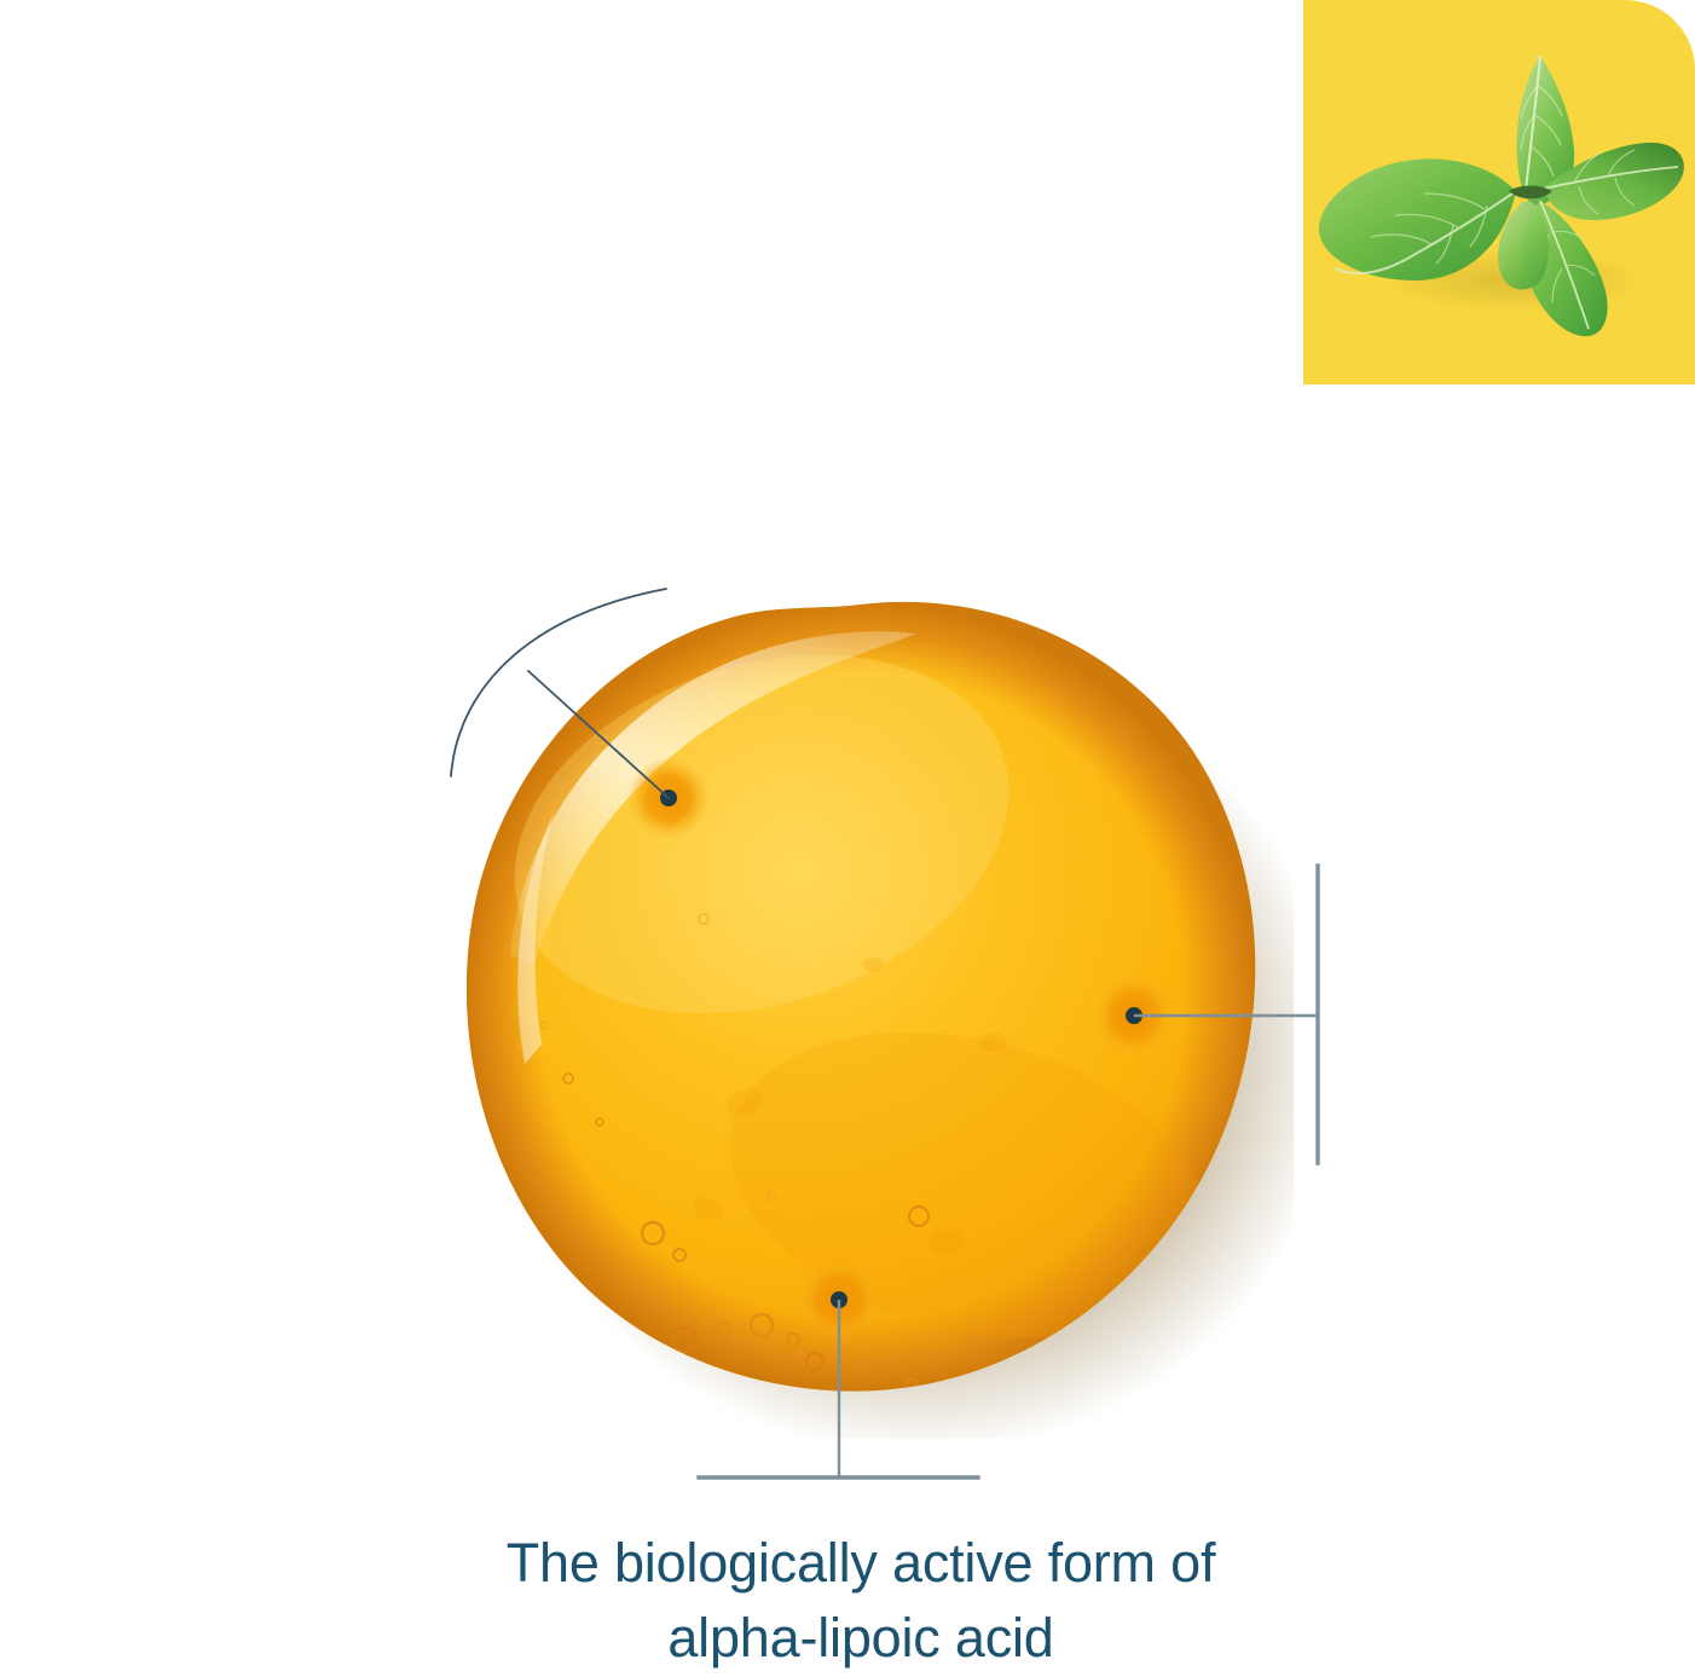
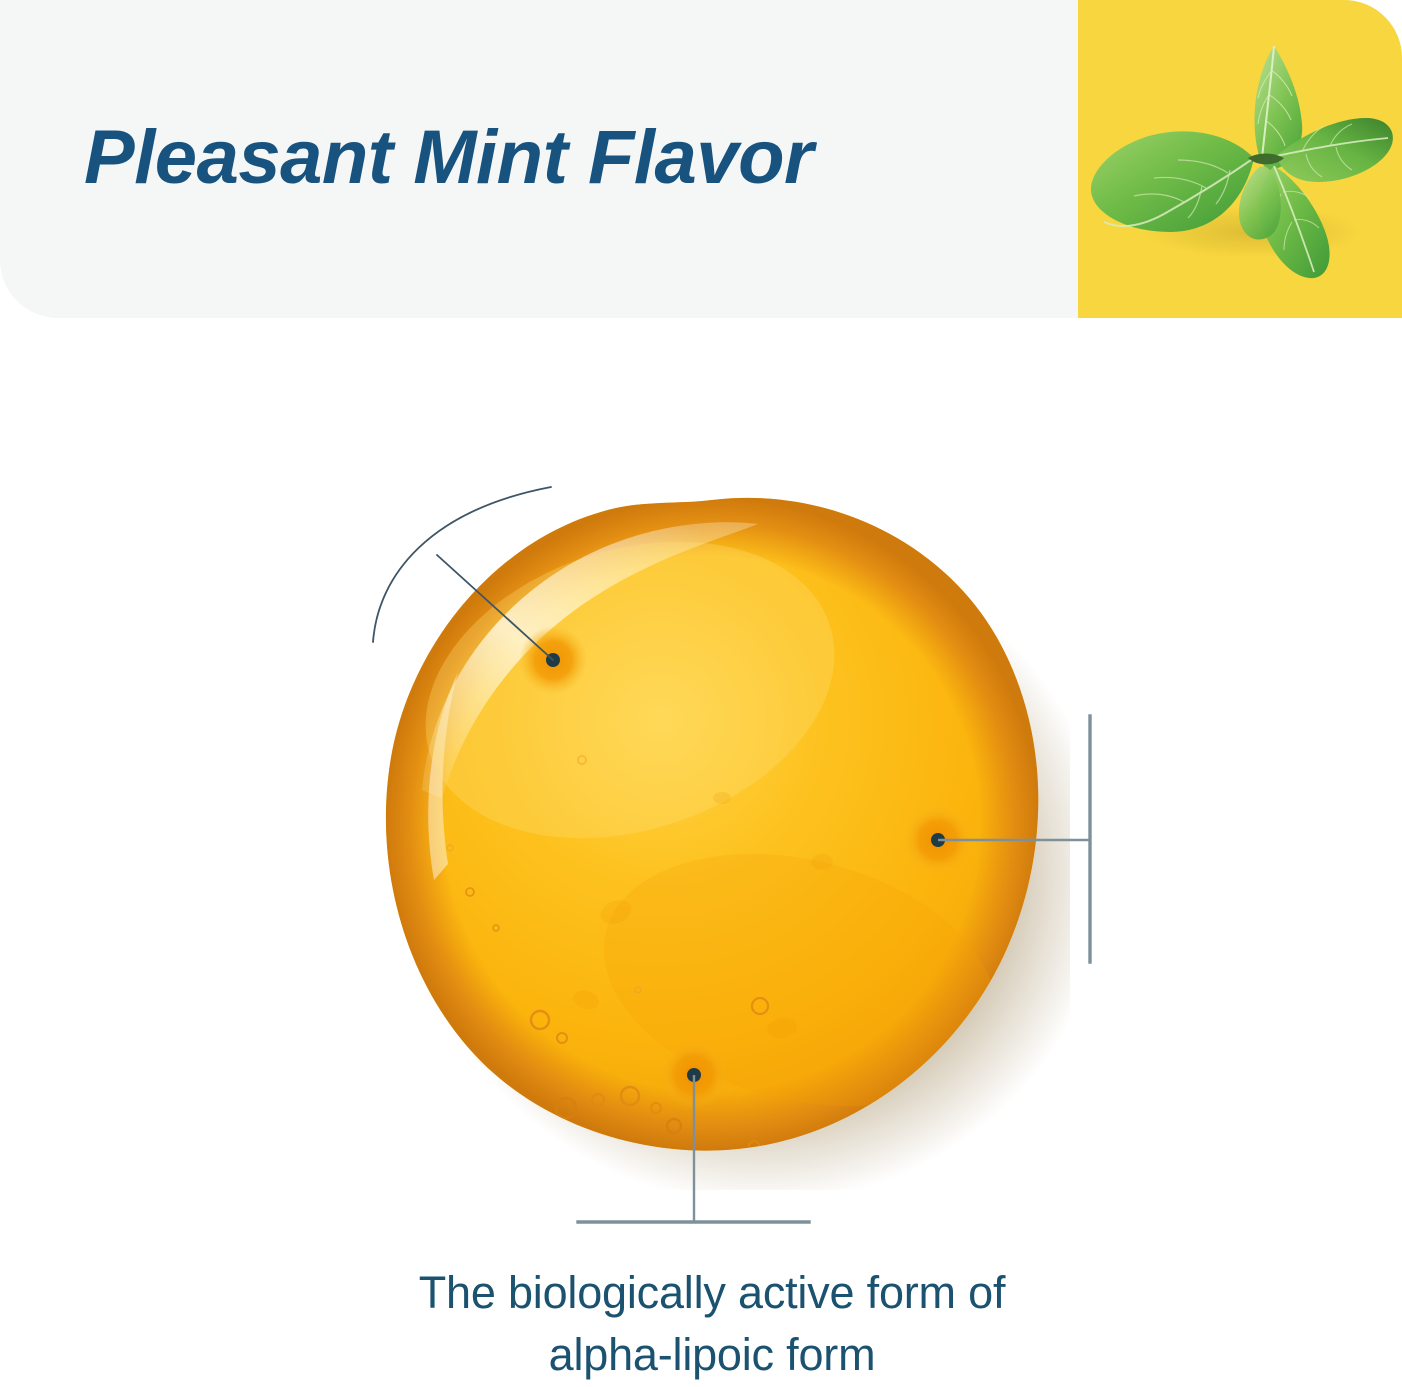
+ Pleasant Mint Flavor
- The biologically active form of alpha-lipoic acid
+ The biologically active form of alpha-lipoic form
